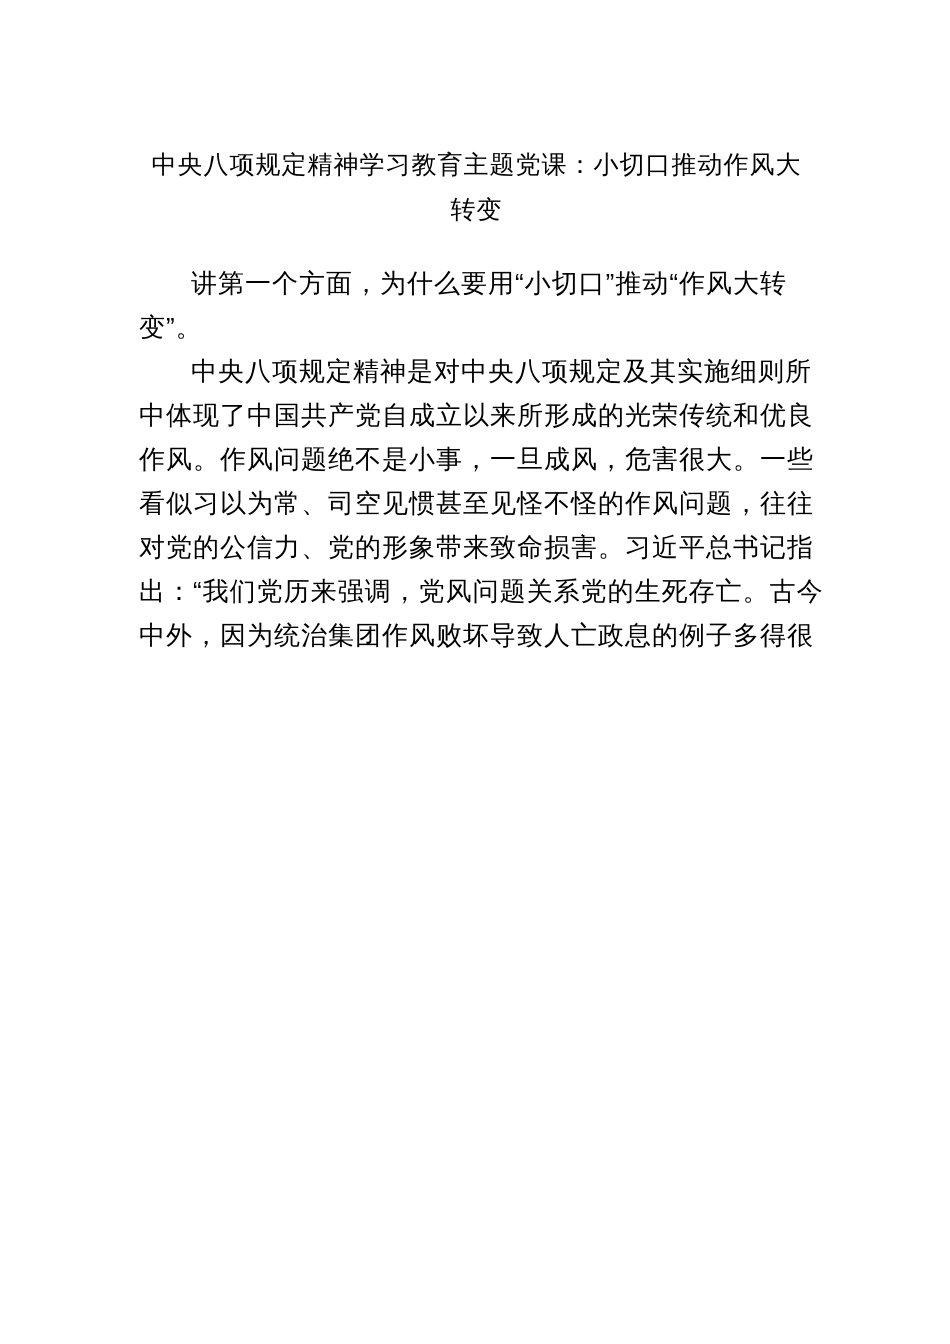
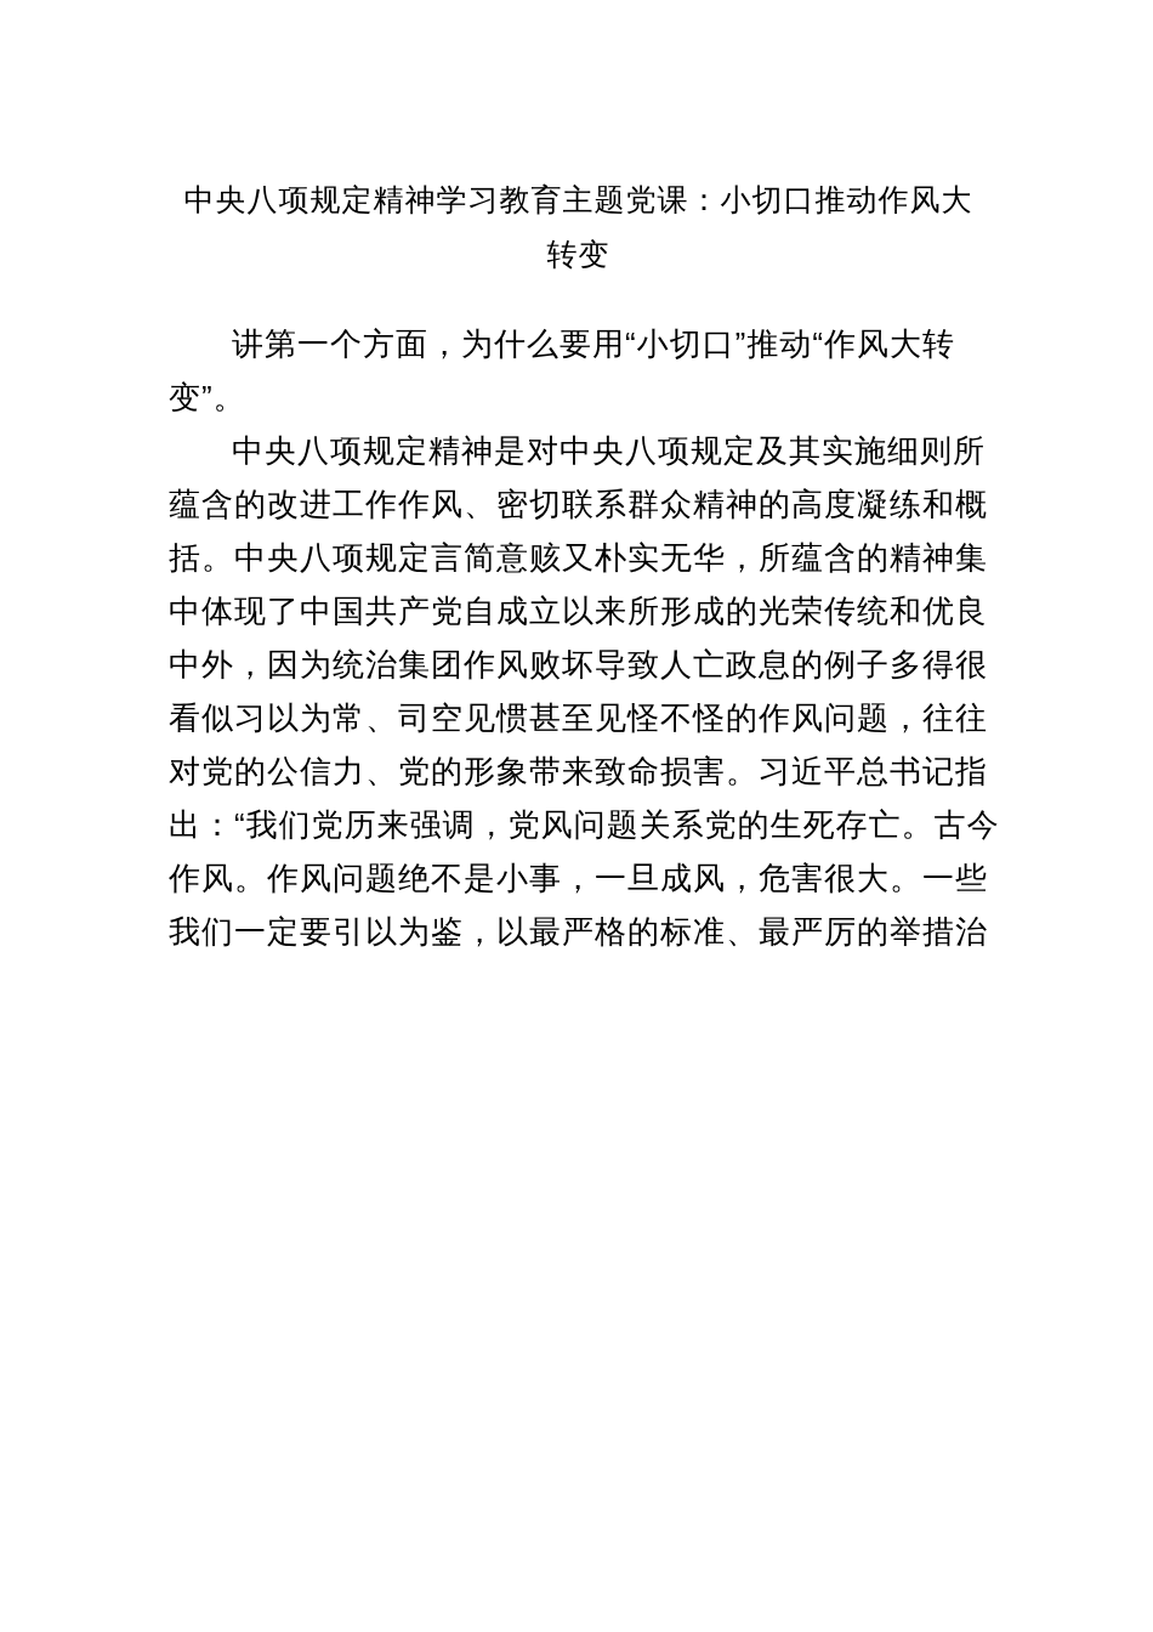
  中央八项规定精神学习教育主题党课：小切口推动作风大
  转变
  讲第一个方面，为什么要用“小切口”推动“作风大转
  变”。
  中央八项规定精神是对中央八项规定及其实施细则所
+ 蕴含的改进工作作风、密切联系群众精神的高度凝练和概
+ 括。中央八项规定言简意赅又朴实无华，所蕴含的精神集
  中体现了中国共产党自成立以来所形成的光荣传统和优良
- 作风。作风问题绝不是小事，一旦成风，危害很大。一些
+ 中外，因为统治集团作风败坏导致人亡政息的例子多得很
  看似习以为常、司空见惯甚至见怪不怪的作风问题，往往
  对党的公信力、党的形象带来致命损害。习近平总书记指
  出：“我们党历来强调，党风问题关系党的生死存亡。古今
- 中外，因为统治集团作风败坏导致人亡政息的例子多得很
+ 作风。作风问题绝不是小事，一旦成风，危害很大。一些
+ 我们一定要引以为鉴，以最严格的标准、最严厉的举措治
